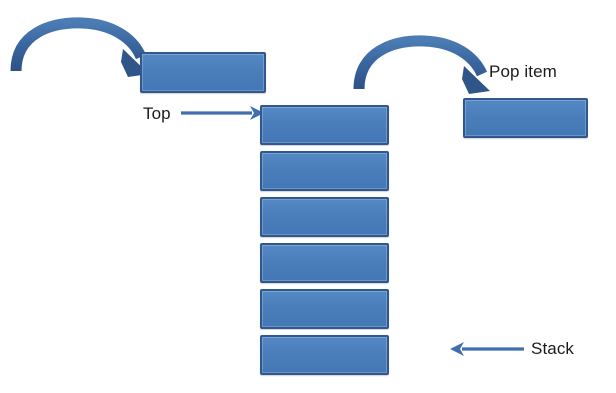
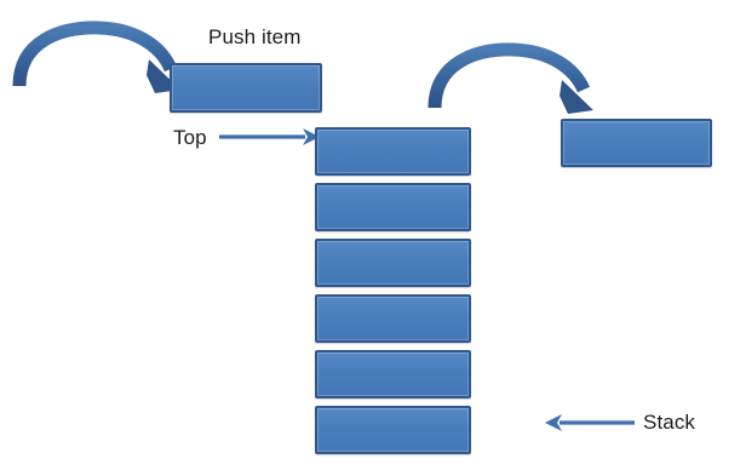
+ Push item
  Top
- Pop item
  Stack
